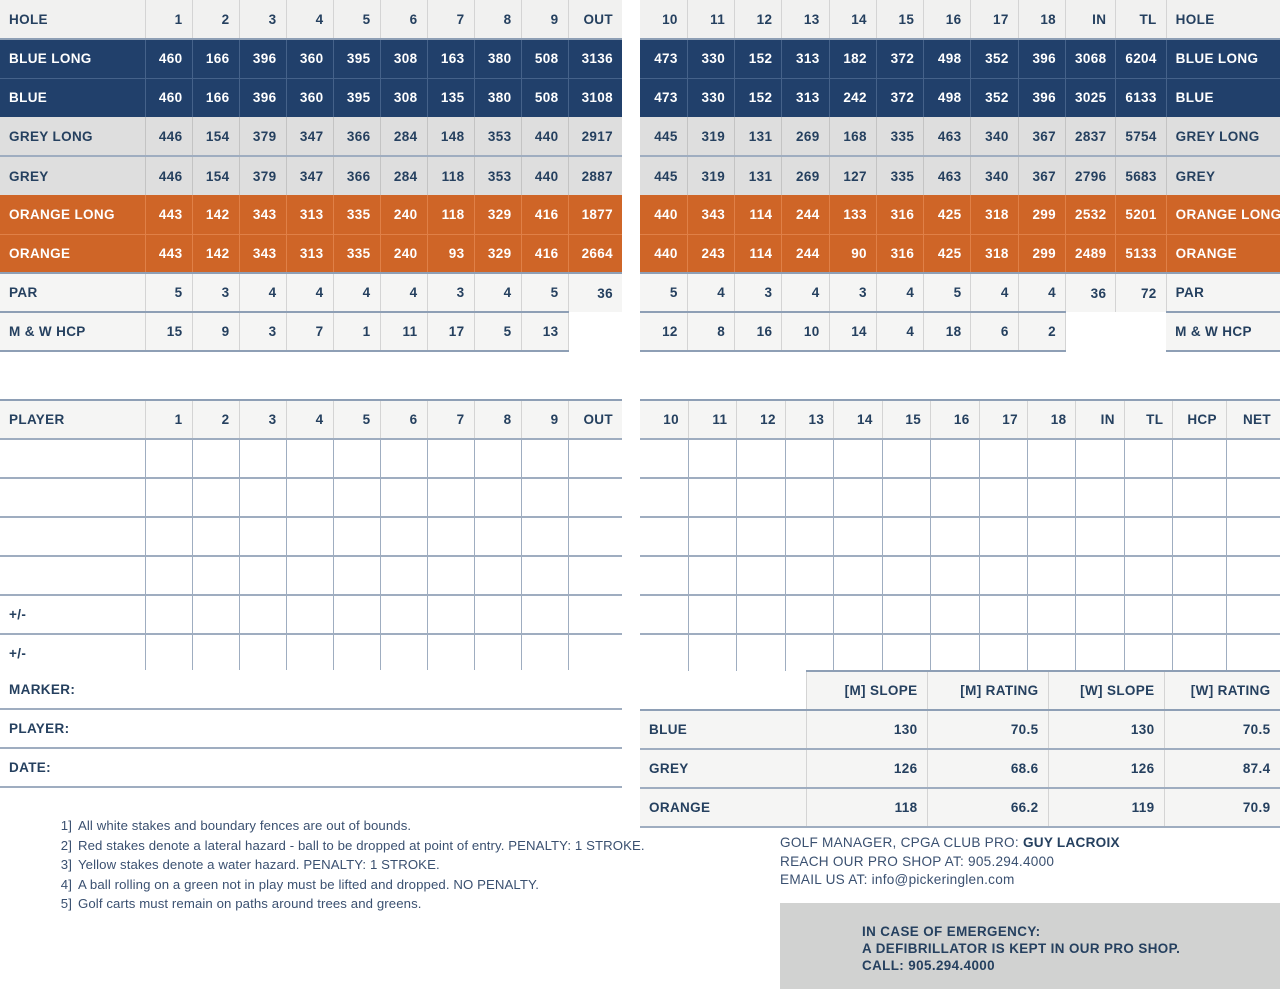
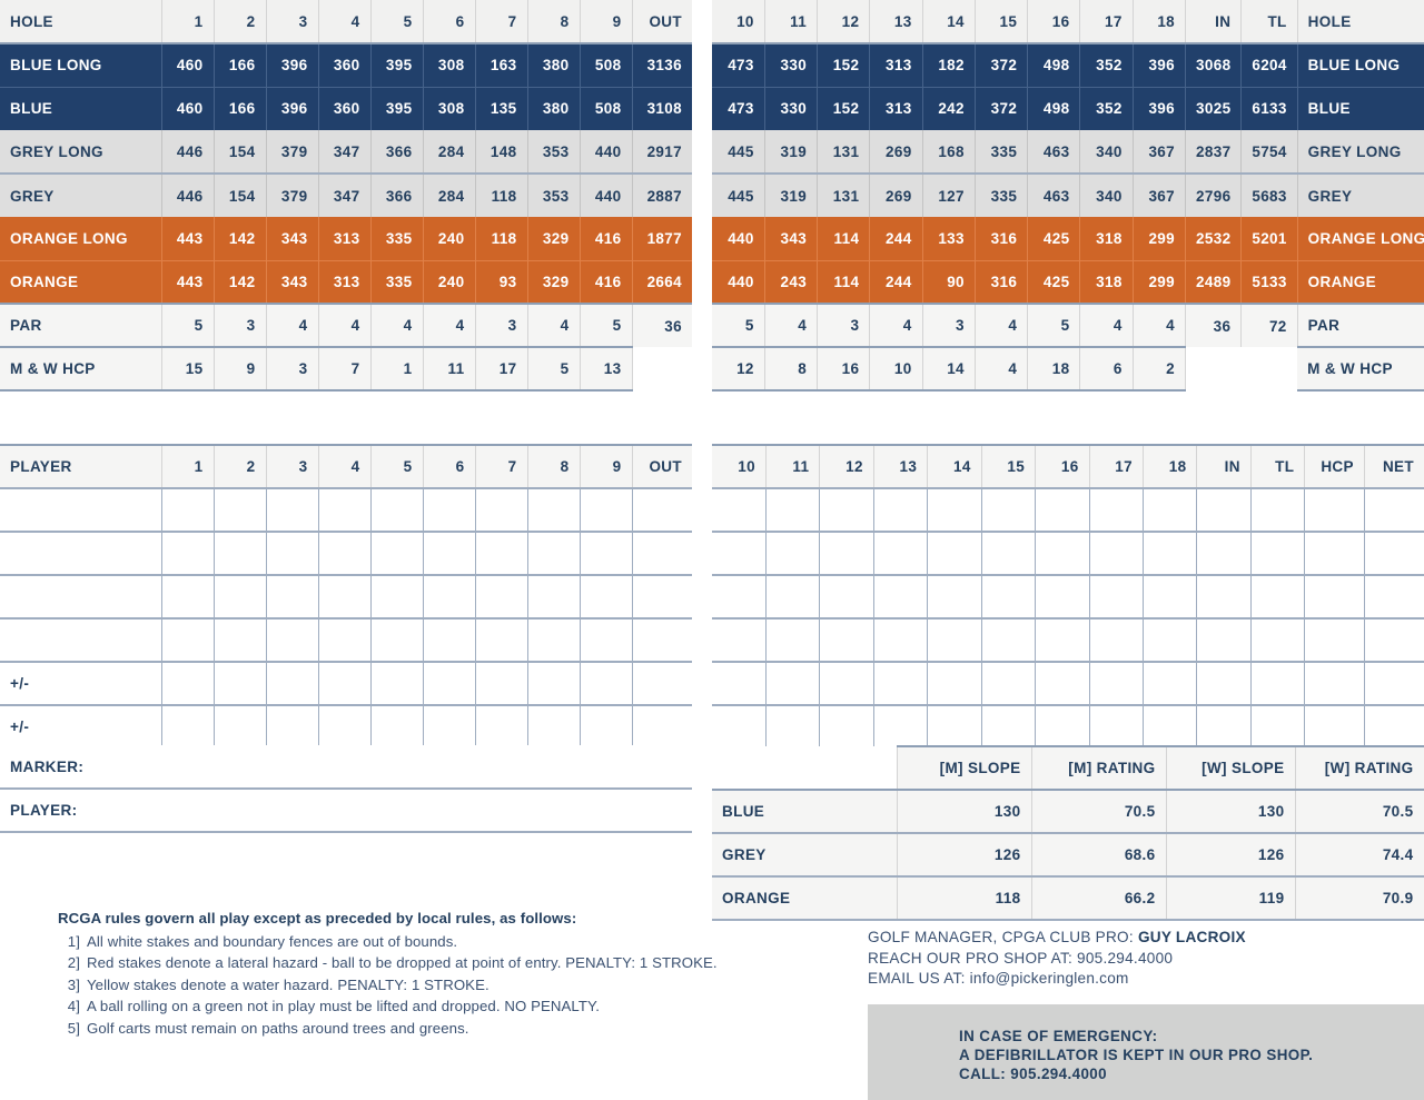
  HOLE	1	2	3	4	5	6	7	8	9	OUT
  BLUE LONG	460	166	396	360	395	308	163	380	508	3136
  BLUE	460	166	396	360	395	308	135	380	508	3108
  GREY LONG	446	154	379	347	366	284	148	353	440	2917
  GREY	446	154	379	347	366	284	118	353	440	2887
  ORANGE LONG	443	142	343	313	335	240	118	329	416	1877
  ORANGE	443	142	343	313	335	240	93	329	416	2664
  PAR	5	3	4	4	4	4	3	4	5	36
  M & W HCP	15	9	3	7	1	11	17	5	13
  10	11	12	13	14	15	16	17	18	IN	TL	HOLE
  473	330	152	313	182	372	498	352	396	3068	6204	BLUE LONG
  473	330	152	313	242	372	498	352	396	3025	6133	BLUE
  445	319	131	269	168	335	463	340	367	2837	5754	GREY LONG
  445	319	131	269	127	335	463	340	367	2796	5683	GREY
  440	343	114	244	133	316	425	318	299	2532	5201	ORANGE LONG
  440	243	114	244	90	316	425	318	299	2489	5133	ORANGE
  5	4	3	4	3	4	5	4	4	36	72	PAR
  12	8	16	10	14	4	18	6	2			M & W HCP
  PLAYER	1	2	3	4	5	6	7	8	9	OUT
  +/-
  +/-
  10	11	12	13	14	15	16	17	18	IN	TL	HCP	NET
  MARKER:
  PLAYER:
- DATE:
  	[M] SLOPE	[M] RATING	[W] SLOPE	[W] RATING
  BLUE	130	70.5	130	70.5
- GREY	126	68.6	126	87.4
+ GREY	126	68.6	126	74.4
  ORANGE	118	66.2	119	70.9
+ RCGA rules govern all play except as preceded by local rules, as follows:
  1]
  All white stakes and boundary fences are out of bounds.
  2]
  Red stakes denote a lateral hazard - ball to be dropped at point of entry. PENALTY: 1 STROKE.
  3]
  Yellow stakes denote a water hazard. PENALTY: 1 STROKE.
  4]
  A ball rolling on a green not in play must be lifted and dropped. NO PENALTY.
  5]
  Golf carts must remain on paths around trees and greens.
  GOLF MANAGER, CPGA CLUB PRO: GUY LACROIX
  REACH OUR PRO SHOP AT: 905.294.4000
  EMAIL US AT: info@pickeringlen.com
  IN CASE OF EMERGENCY:
  A DEFIBRILLATOR IS KEPT IN OUR PRO SHOP.
  CALL: 905.294.4000
